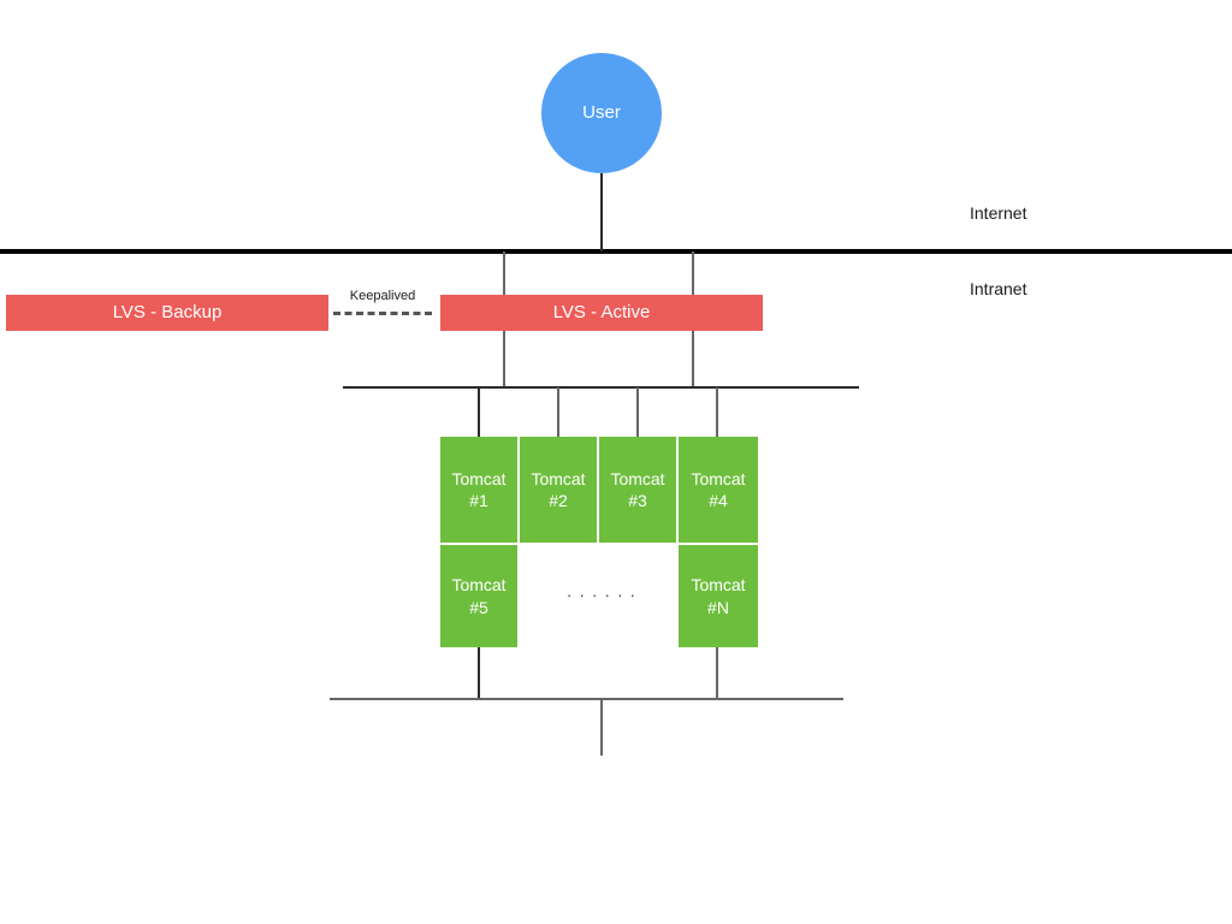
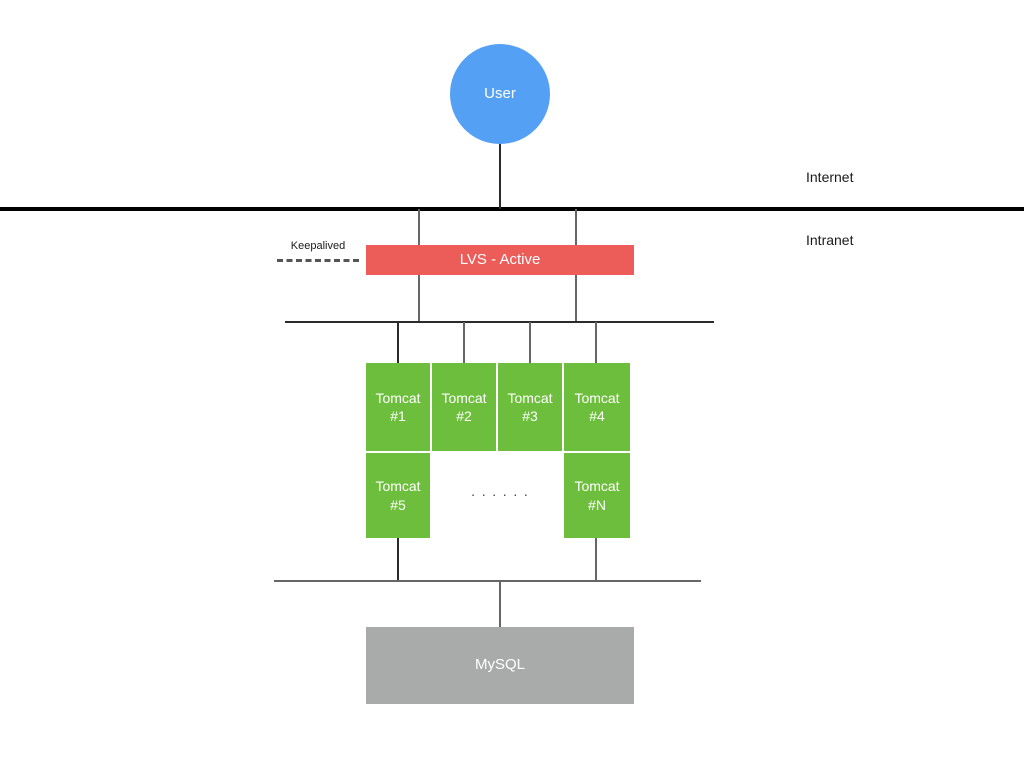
  Internet
  Intranet
  User
- LVS - Backup
  LVS - Active
  Keepalived
  Tomcat
  #1
  Tomcat
  #2
  Tomcat
  #3
  Tomcat
  #4
  Tomcat
  #5
  Tomcat
  #N
  · · · · · ·
+ MySQL
